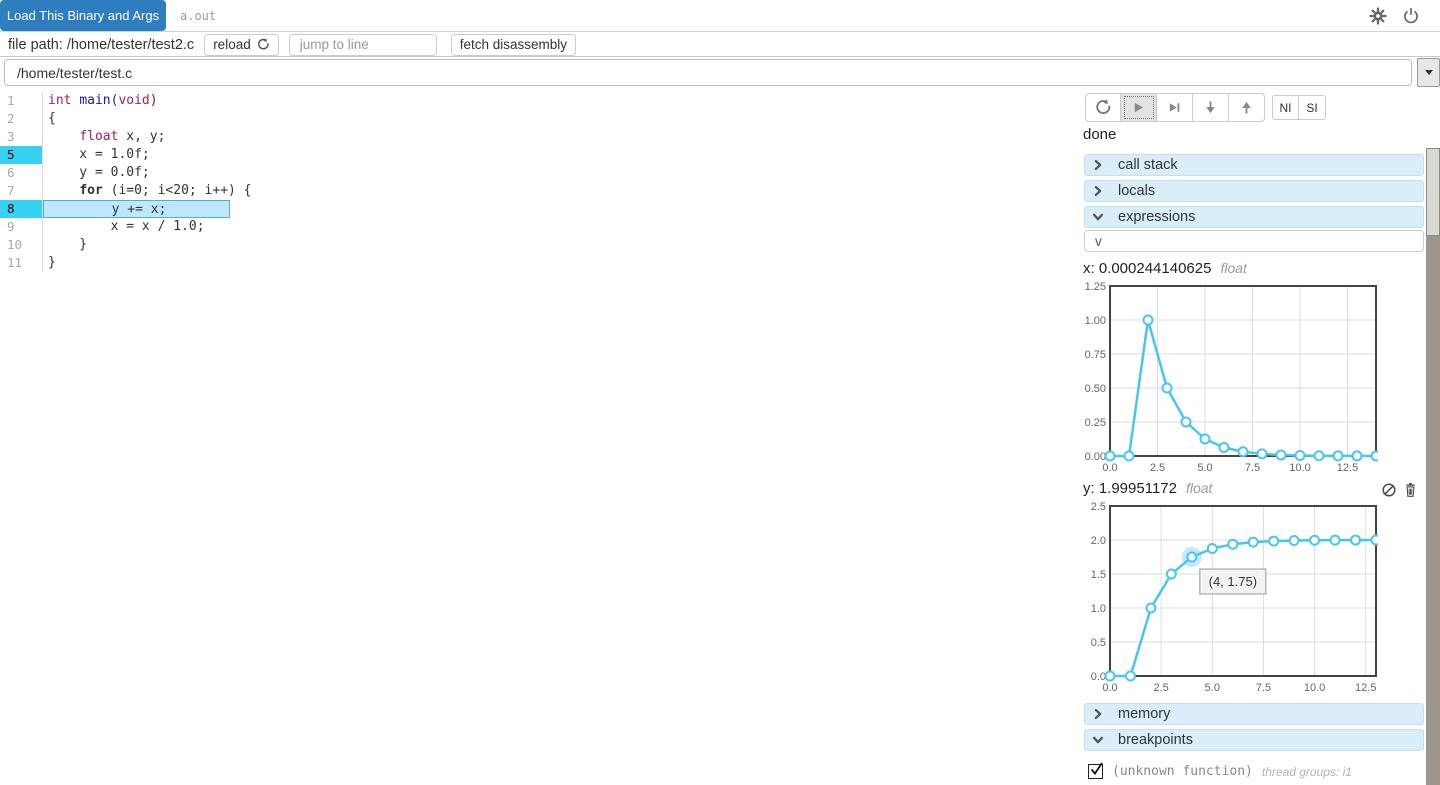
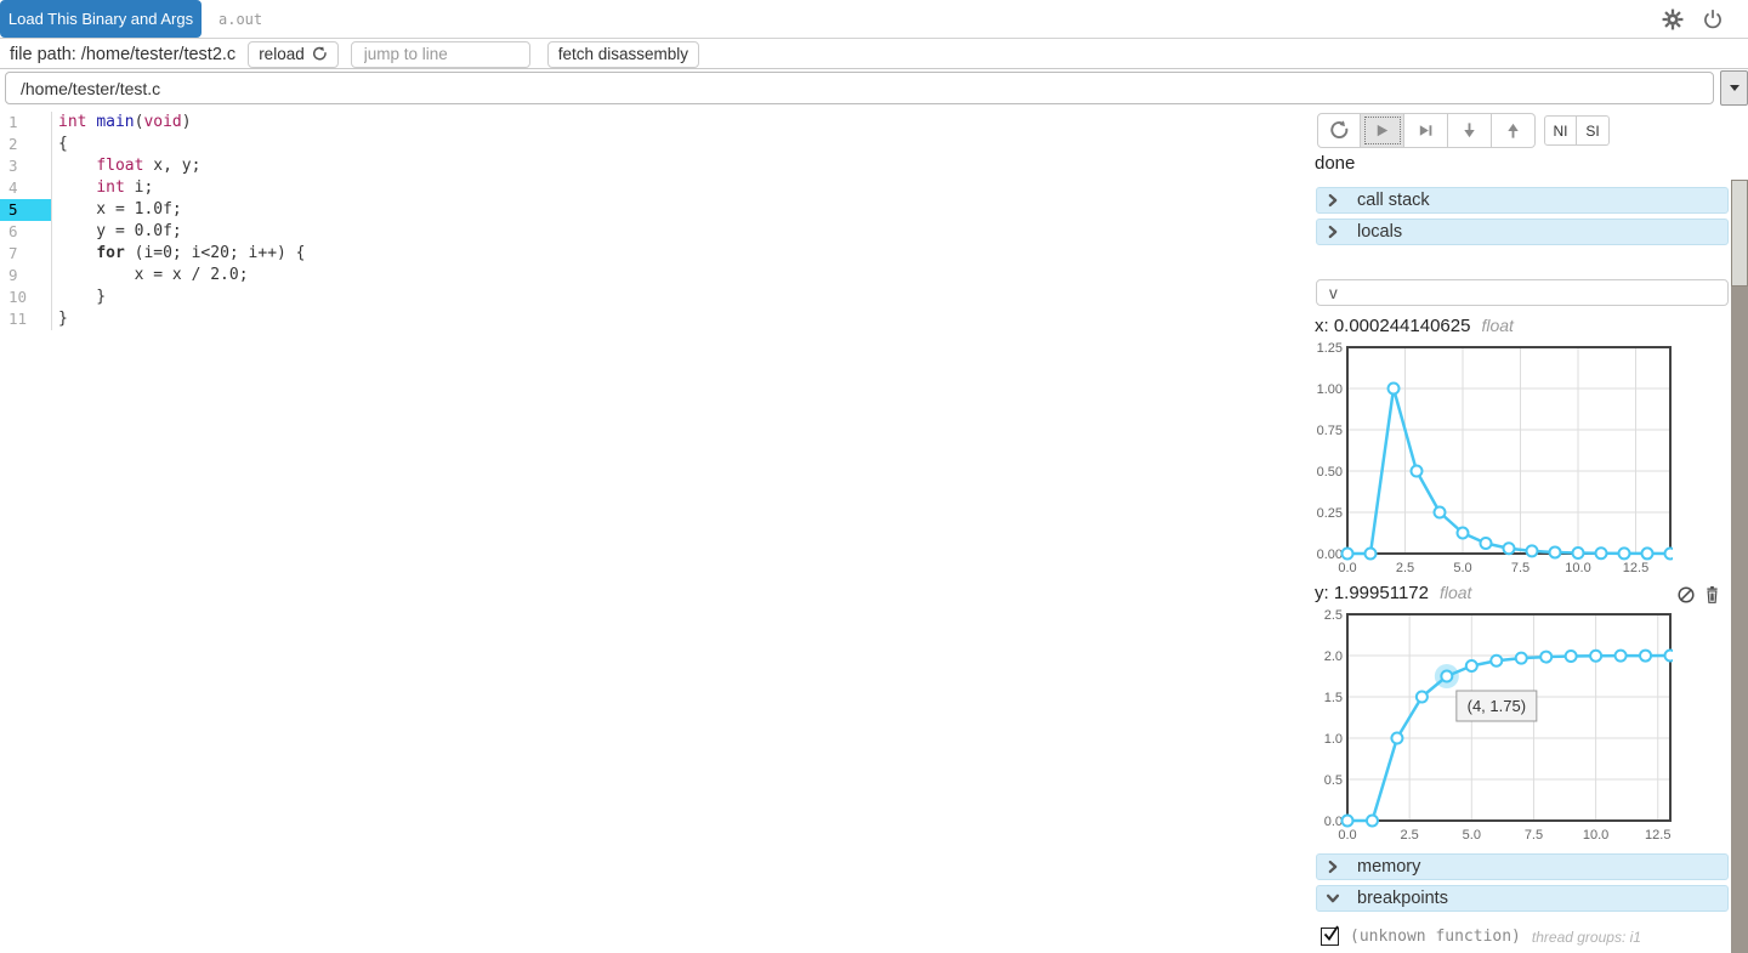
  Load This Binary and Args
  a.out
  file path: /home/tester/test2.c
  reload
  jump to line
  fetch disassembly
  /home/tester/test.c
  1
  int main(void)
  2
  {
  3
  float x, y;
+ 4
+ int i;
  5
  x = 1.0f;
  6
  y = 0.0f;
  7
  for (i=0; i<20; i++) {
- 8
- y += x;
  9
- x = x / 1.0;
+ x = x / 2.0;
  10
  }
  11
  }
  NI
  SI
  done
  call stack
  locals
- expressions
  v
  x: 0.000244140625 float
  0.0
  2.5
  5.0
  7.5
  10.0
  12.5
  0.00
  0.25
  0.50
  0.75
  1.00
  1.25
  y: 1.99951172 float
  0.0
  2.5
  5.0
  7.5
  10.0
  12.5
  0.0
  0.5
  1.0
  1.5
  2.0
  2.5
  (4, 1.75)
  memory
  breakpoints
  (unknown function)
  thread groups: i1
